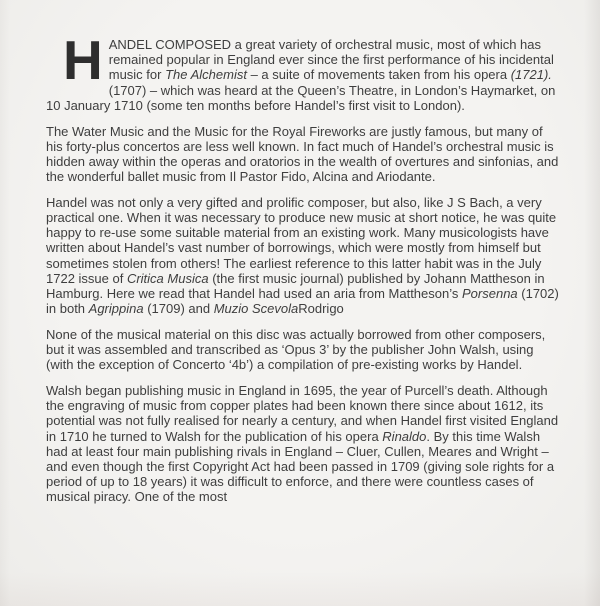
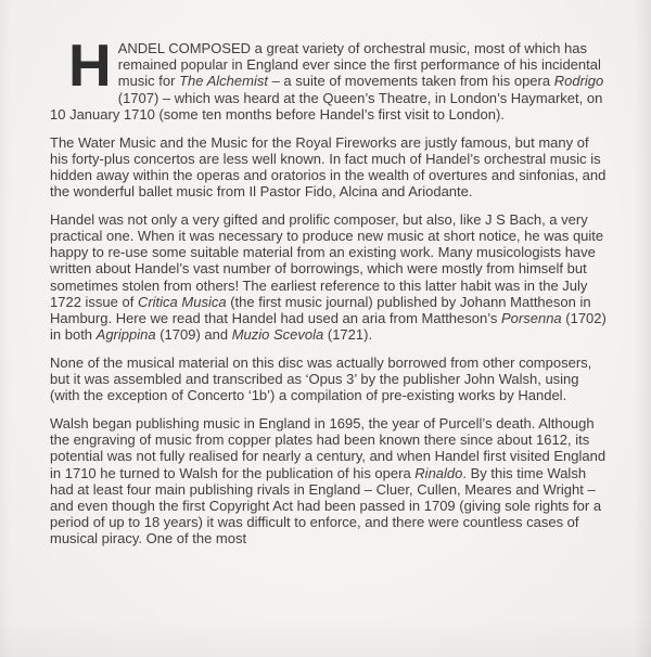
  H
- ANDEL COMPOSED a great variety of orchestral music, most of which has remained popular in England ever since the first performance of his incidental music for The Alchemist – a suite of movements taken from his opera (1721). (1707) – which was heard at the Queen’s Theatre, in London’s Haymarket, on 10 January 1710 (some ten months before Handel’s first visit to London).
+ ANDEL COMPOSED a great variety of orchestral music, most of which has remained popular in England ever since the first performance of his incidental music for The Alchemist – a suite of movements taken from his opera Rodrigo (1707) – which was heard at the Queen’s Theatre, in London’s Haymarket, on 10 January 1710 (some ten months before Handel’s first visit to London).
  The Water Music and the Music for the Royal Fireworks are justly famous, but many of his forty-plus concertos are less well known. In fact much of Handel’s orchestral music is hidden away within the operas and oratorios in the wealth of overtures and sinfonias, and the wonderful ballet music from Il Pastor Fido, Alcina and Ariodante.
- Handel was not only a very gifted and prolific composer, but also, like J S Bach, a very practical one. When it was necessary to produce new music at short notice, he was quite happy to re-use some suitable material from an existing work. Many musicologists have written about Handel’s vast number of borrowings, which were mostly from himself but sometimes stolen from others! The earliest reference to this latter habit was in the July 1722 issue of Critica Musica (the first music journal) published by Johann Mattheson in Hamburg. Here we read that Handel had used an aria from Mattheson’s Porsenna (1702) in both Agrippina (1709) and Muzio ScevolaRodrigo
+ Handel was not only a very gifted and prolific composer, but also, like J S Bach, a very practical one. When it was necessary to produce new music at short notice, he was quite happy to re-use some suitable material from an existing work. Many musicologists have written about Handel’s vast number of borrowings, which were mostly from himself but sometimes stolen from others! The earliest reference to this latter habit was in the July 1722 issue of Critica Musica (the first music journal) published by Johann Mattheson in Hamburg. Here we read that Handel had used an aria from Mattheson’s Porsenna (1702) in both Agrippina (1709) and Muzio Scevola (1721).
- None of the musical material on this disc was actually borrowed from other composers, but it was assembled and transcribed as ‘Opus 3’ by the publisher John Walsh, using (with the exception of Concerto ‘4b’) a compilation of pre-existing works by Handel.
+ None of the musical material on this disc was actually borrowed from other composers, but it was assembled and transcribed as ‘Opus 3’ by the publisher John Walsh, using (with the exception of Concerto ‘1b’) a compilation of pre-existing works by Handel.
  Walsh began publishing music in England in 1695, the year of Purcell’s death. Although the engraving of music from copper plates had been known there since about 1612, its potential was not fully realised for nearly a century, and when Handel first visited England in 1710 he turned to Walsh for the publication of his opera Rinaldo. By this time Walsh had at least four main publishing rivals in England – Cluer, Cullen, Meares and Wright – and even though the first Copyright Act had been passed in 1709 (giving sole rights for a period of up to 18 years) it was difficult to enforce, and there were countless cases of musical piracy. One of the most
